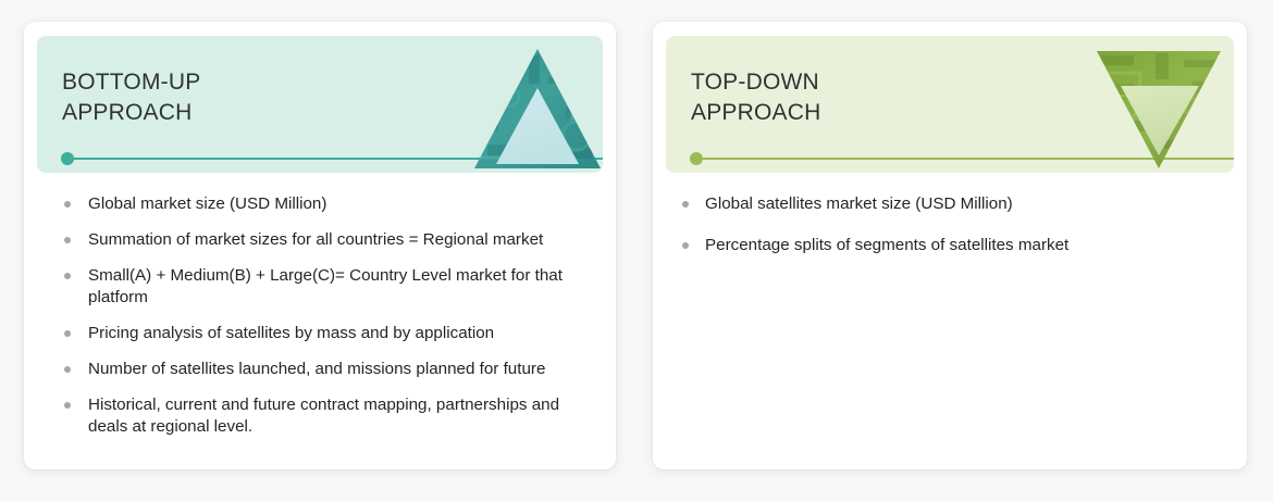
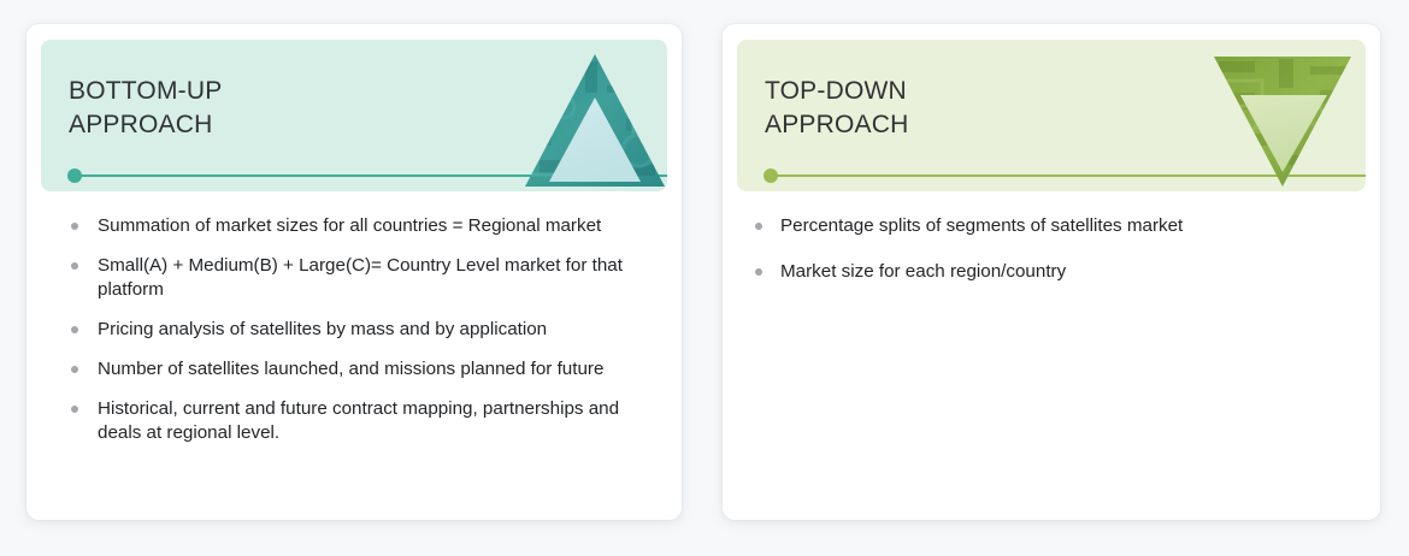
  BOTTOM-UP
  APPROACH
- Global market size (USD Million)
  Summation of market sizes for all countries = Regional market
  Small(A) + Medium(B) + Large(C)= Country Level market for that platform
  Pricing analysis of satellites by mass and by application
  Number of satellites launched, and missions planned for future
  Historical, current and future contract mapping, partnerships and deals at regional level.
  TOP-DOWN
  APPROACH
- Global satellites market size (USD Million)
  Percentage splits of segments of satellites market
+ Market size for each region/country
